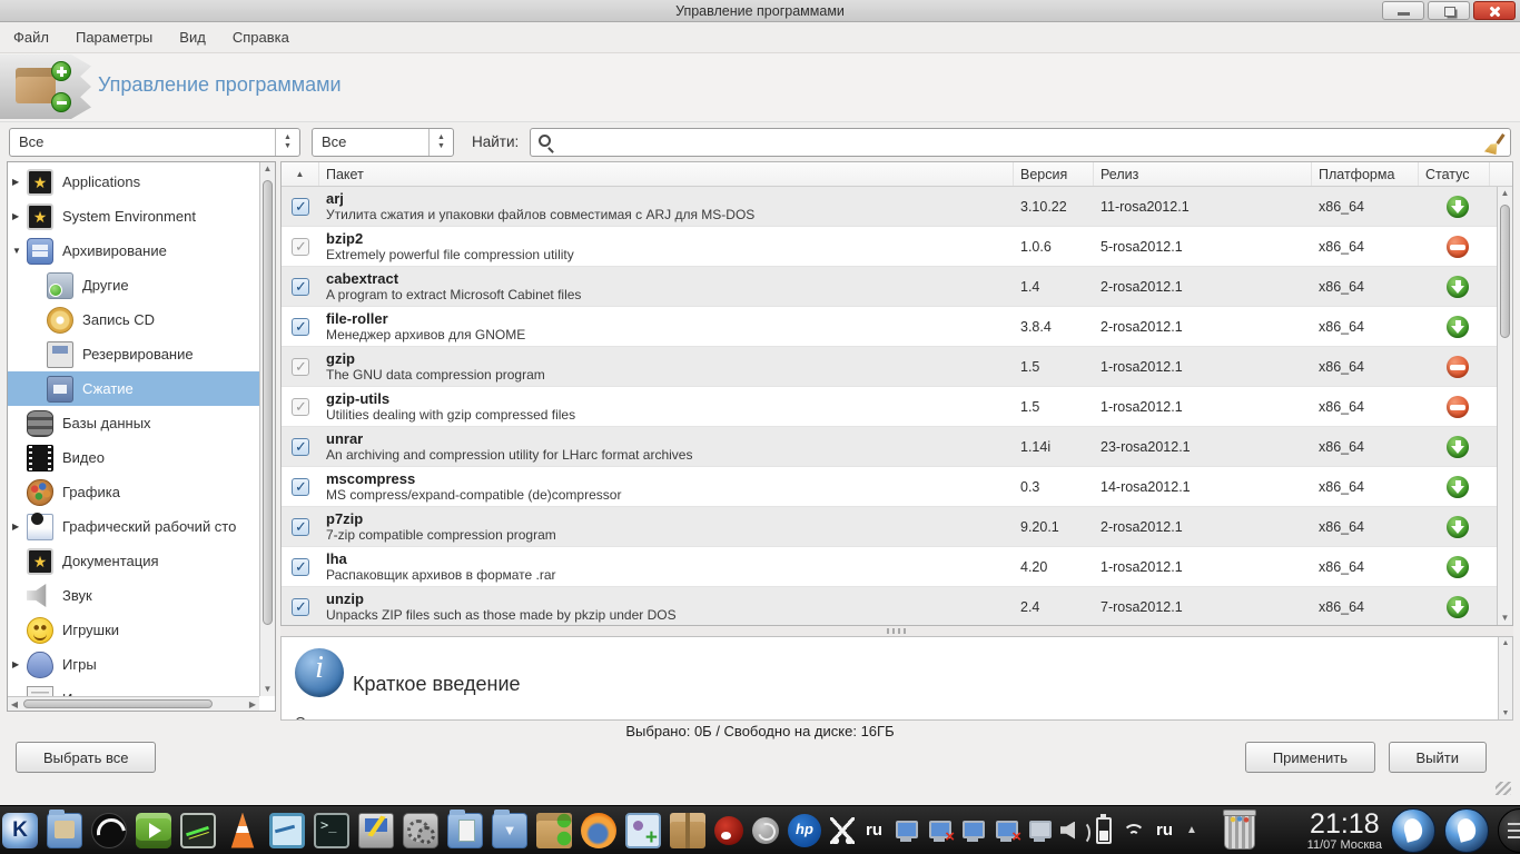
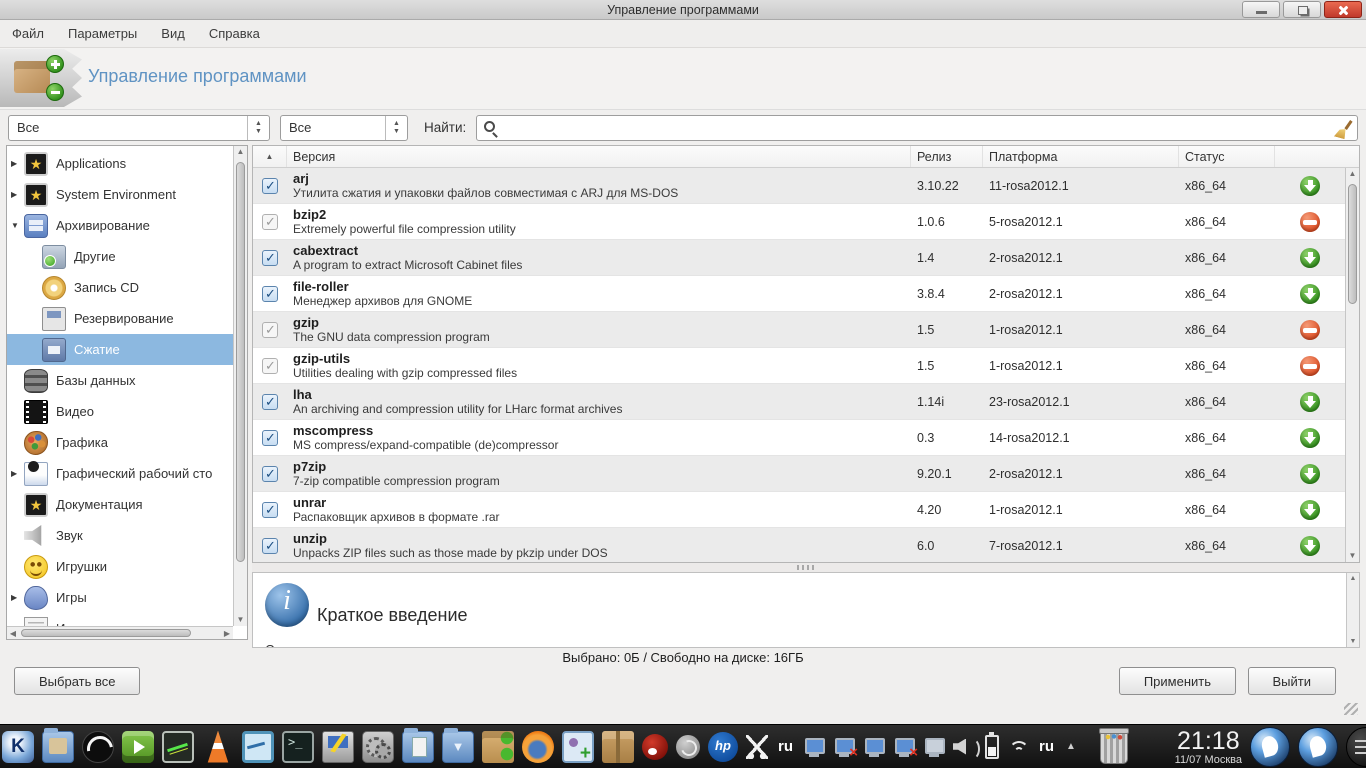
  Управление программами
  Файл
  Параметры
  Вид
  Справка
  Управление программами
  Все
  Все
  Найти:
  Applications
  System Environment
  Архивирование
  Другие
  Запись CD
  Резервирование
  Сжатие
  Базы данных
  Видео
  Графика
  Графический рабочий сто
  Документация
  Звук
  Игрушки
  Игры
  ▲
  ▼
  ◀
  ▶
  ▲
- Пакет
  Версия
  Релиз
  Платформа
  Статус
  arj
  Утилита сжатия и упаковки файлов совместимая с ARJ для MS-DOS
  3.10.22
  11-rosa2012.1
  x86_64
  bzip2
  Extremely powerful file compression utility
  1.0.6
  5-rosa2012.1
  x86_64
  cabextract
  A program to extract Microsoft Cabinet files
  1.4
  2-rosa2012.1
  x86_64
  file-roller
  Менеджер архивов для GNOME
  3.8.4
  2-rosa2012.1
  x86_64
  gzip
  The GNU data compression program
  1.5
  1-rosa2012.1
  x86_64
  gzip-utils
  Utilities dealing with gzip compressed files
  1.5
  1-rosa2012.1
  x86_64
- unrar
+ lha
  An archiving and compression utility for LHarc format archives
  1.14i
  23-rosa2012.1
  x86_64
  mscompress
  MS compress/expand-compatible (de)compressor
  0.3
  14-rosa2012.1
  x86_64
  p7zip
  7-zip compatible compression program
  9.20.1
  2-rosa2012.1
  x86_64
- lha
+ unrar
  Распаковщик архивов в формате .rar
  4.20
  1-rosa2012.1
  x86_64
  unzip
  Unpacks ZIP files such as those made by pkzip under DOS
- 2.4
+ 6.0
  7-rosa2012.1
  x86_64
  ▲
  ▼
  Краткое введение
  Выбрано: 0Б / Свободно на диске: 16ГБ
  Выбрать все
  Применить
  Выйти
  ru
  ×
  ×
  ru
  21:18
  11/07 Москва
